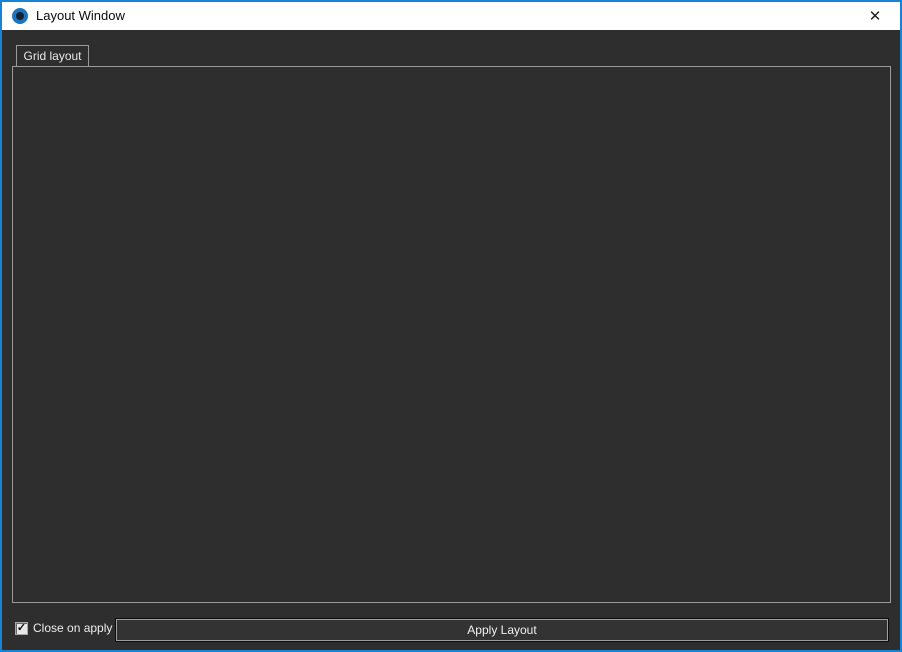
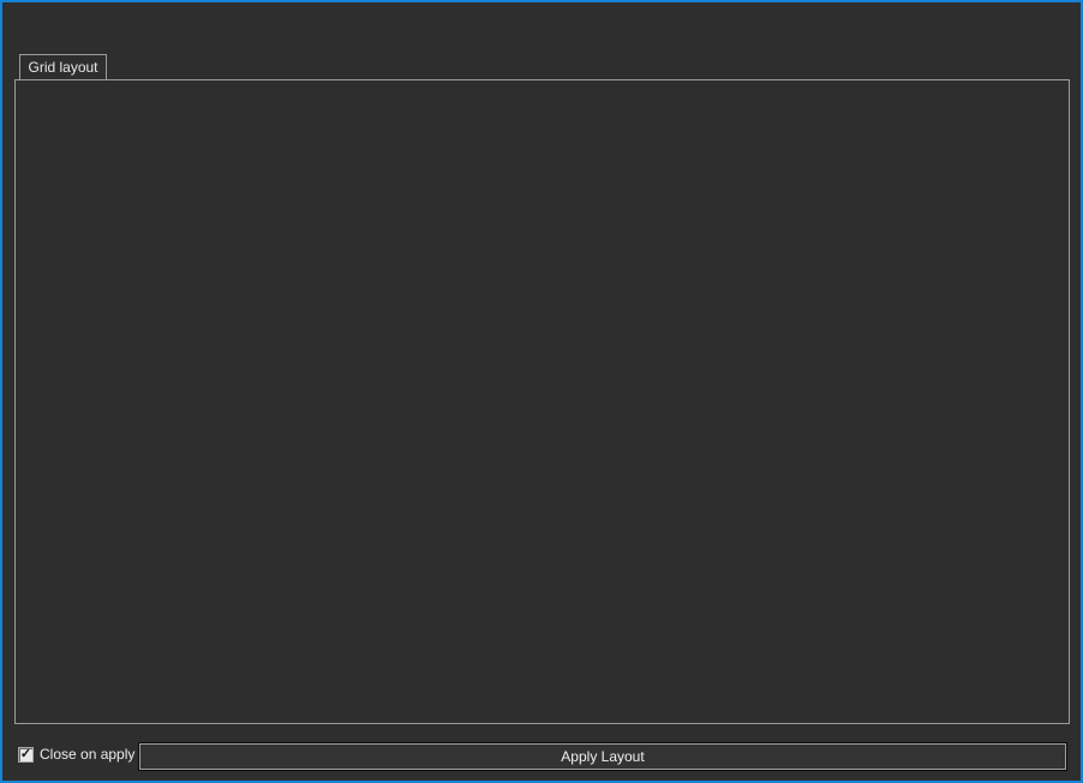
- Layout Window
- ✕
  Grid layout
  ✓
  Close on apply
  Apply Layout
